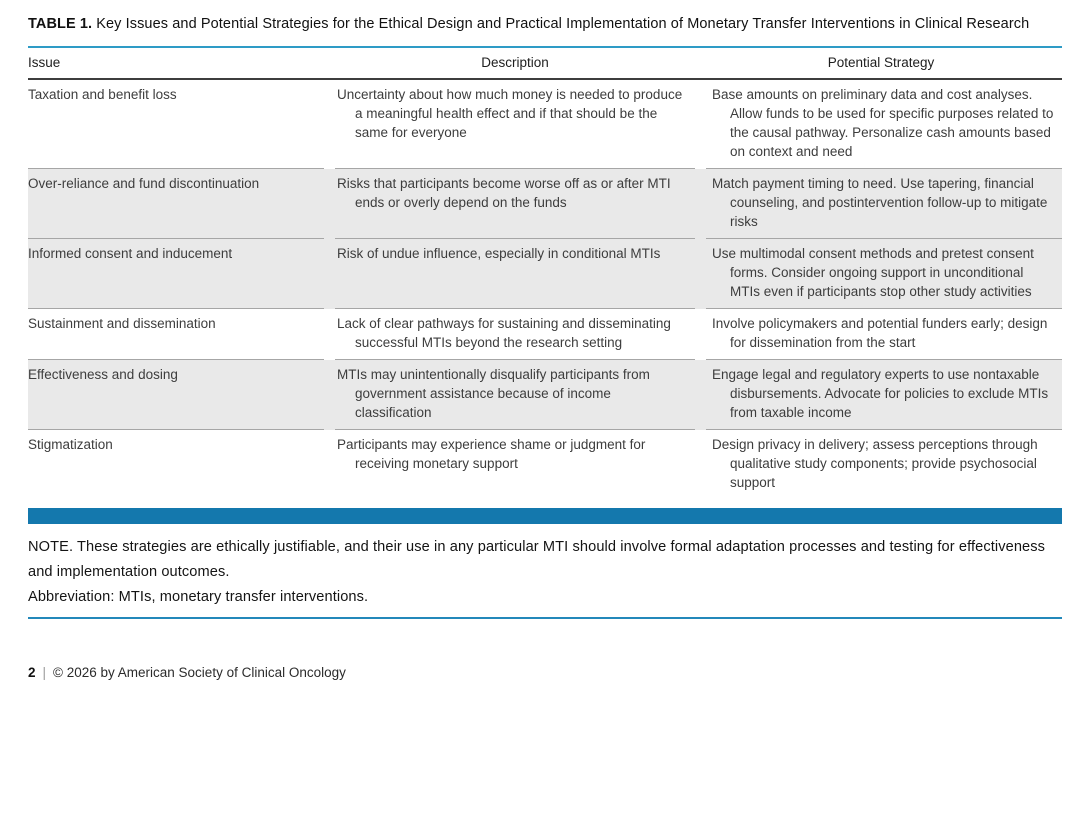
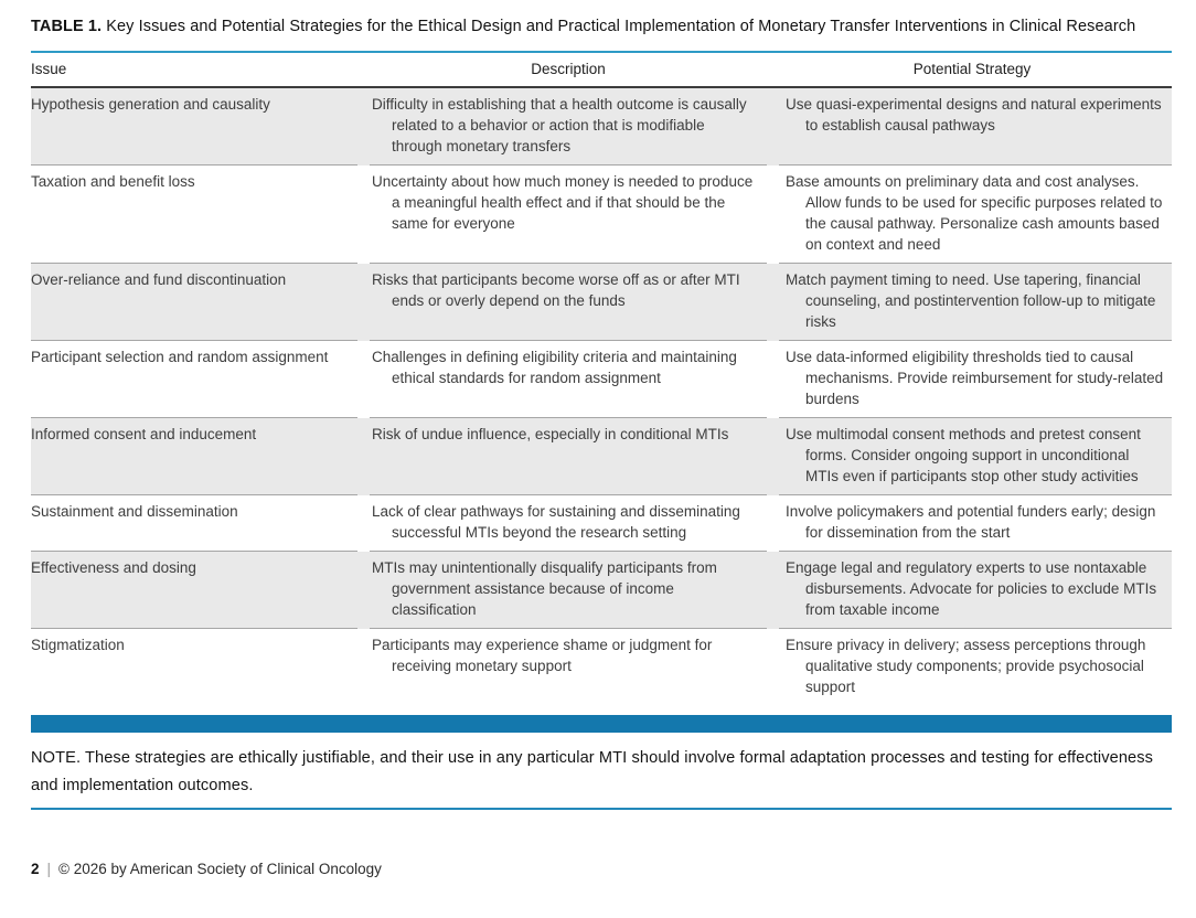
  TABLE 1. Key Issues and Potential Strategies for the Ethical Design and Practical Implementation of Monetary Transfer Interventions in Clinical Research
  Issue	Description	Potential Strategy
+ Hypothesis generation and causality	Difficulty in establishing that a health outcome is causally related to a behavior or action that is modifiable through monetary transfers	Use quasi-experimental designs and natural experiments to establish causal pathways
  Taxation and benefit loss	Uncertainty about how much money is needed to produce a meaningful health effect and if that should be the same for everyone	Base amounts on preliminary data and cost analyses. Allow funds to be used for specific purposes related to the causal pathway. Personalize cash amounts based on context and need
  Over-reliance and fund discontinuation	Risks that participants become worse off as or after MTI ends or overly depend on the funds	Match payment timing to need. Use tapering, financial counseling, and postintervention follow-up to mitigate risks
+ Participant selection and random assignment	Challenges in defining eligibility criteria and maintaining ethical standards for random assignment	Use data-informed eligibility thresholds tied to causal mechanisms. Provide reimbursement for study-related burdens
  Informed consent and inducement	Risk of undue influence, especially in conditional MTIs	Use multimodal consent methods and pretest consent forms. Consider ongoing support in unconditional MTIs even if participants stop other study activities
  Sustainment and dissemination	Lack of clear pathways for sustaining and disseminating successful MTIs beyond the research setting	Involve policymakers and potential funders early; design for dissemination from the start
  Effectiveness and dosing	MTIs may unintentionally disqualify participants from government assistance because of income classification	Engage legal and regulatory experts to use nontaxable disbursements. Advocate for policies to exclude MTIs from taxable income
- Stigmatization	Participants may experience shame or judgment for receiving monetary support	Design privacy in delivery; assess perceptions through qualitative study components; provide psychosocial support
+ Stigmatization	Participants may experience shame or judgment for receiving monetary support	Ensure privacy in delivery; assess perceptions through qualitative study components; provide psychosocial support
  NOTE. These strategies are ethically justifiable, and their use in any particular MTI should involve formal adaptation processes and testing for effectiveness and implementation outcomes.
- Abbreviation: MTIs, monetary transfer interventions.
  2 | © 2026 by American Society of Clinical Oncology
